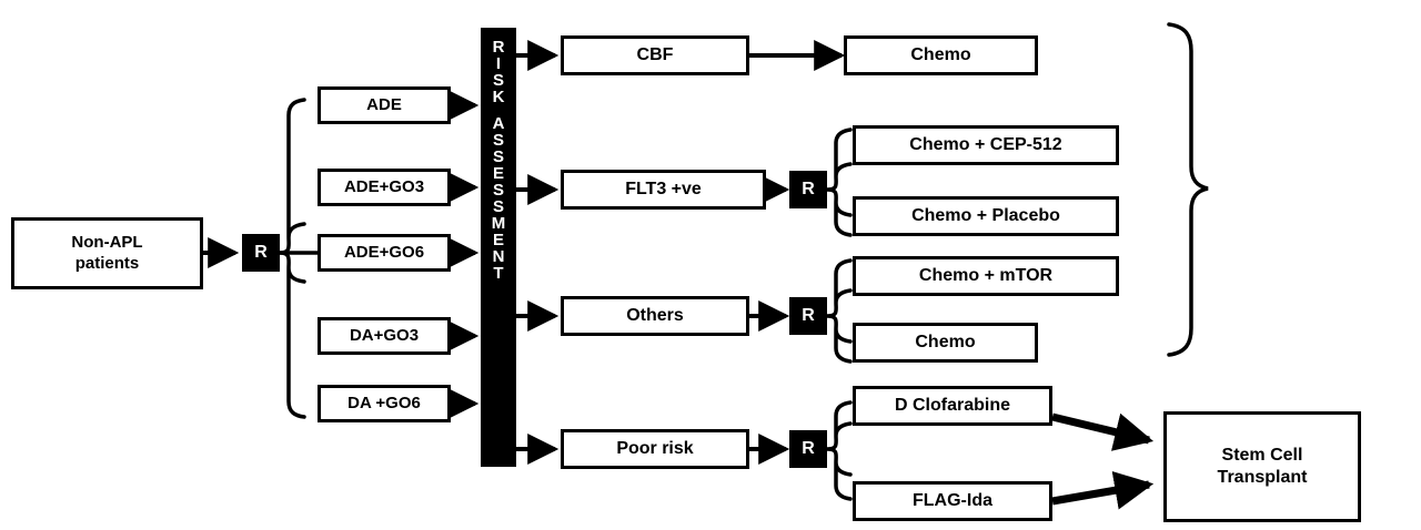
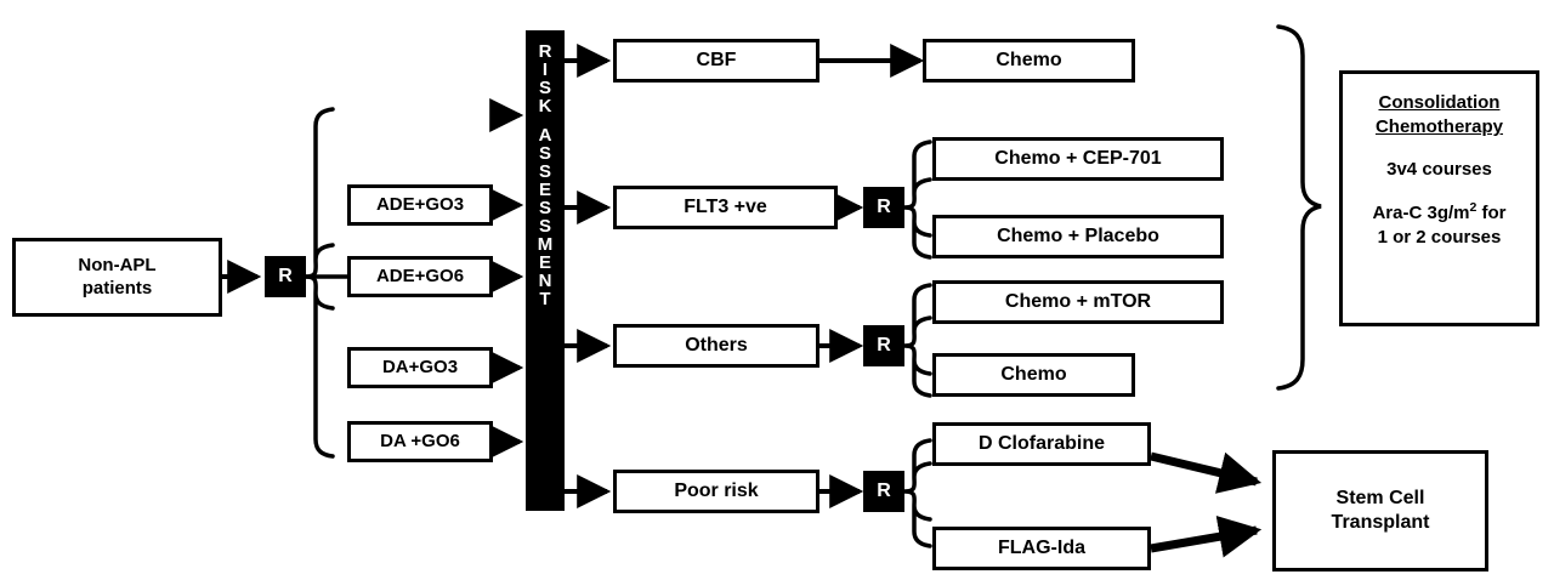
  Non-APL
  patients
  R
- ADE
  ADE+GO3
  ADE+GO6
  DA+GO3
  DA +GO6
  R
  I
  S
  K
  A
  S
  S
  E
  S
  S
  M
  E
  N
  T
  CBF
  FLT3 +ve
  Others
  Poor risk
  R
  R
  R
  Chemo
- Chemo + CEP-512
+ Chemo + CEP-701
  Chemo + Placebo
  Chemo + mTOR
  Chemo
  D Clofarabine
  FLAG-Ida
+ Consolidation
+ Chemotherapy
+ 3v4 courses
+ Ara-C 3g/m2 for
+ 1 or 2 courses
  Stem Cell
  Transplant
